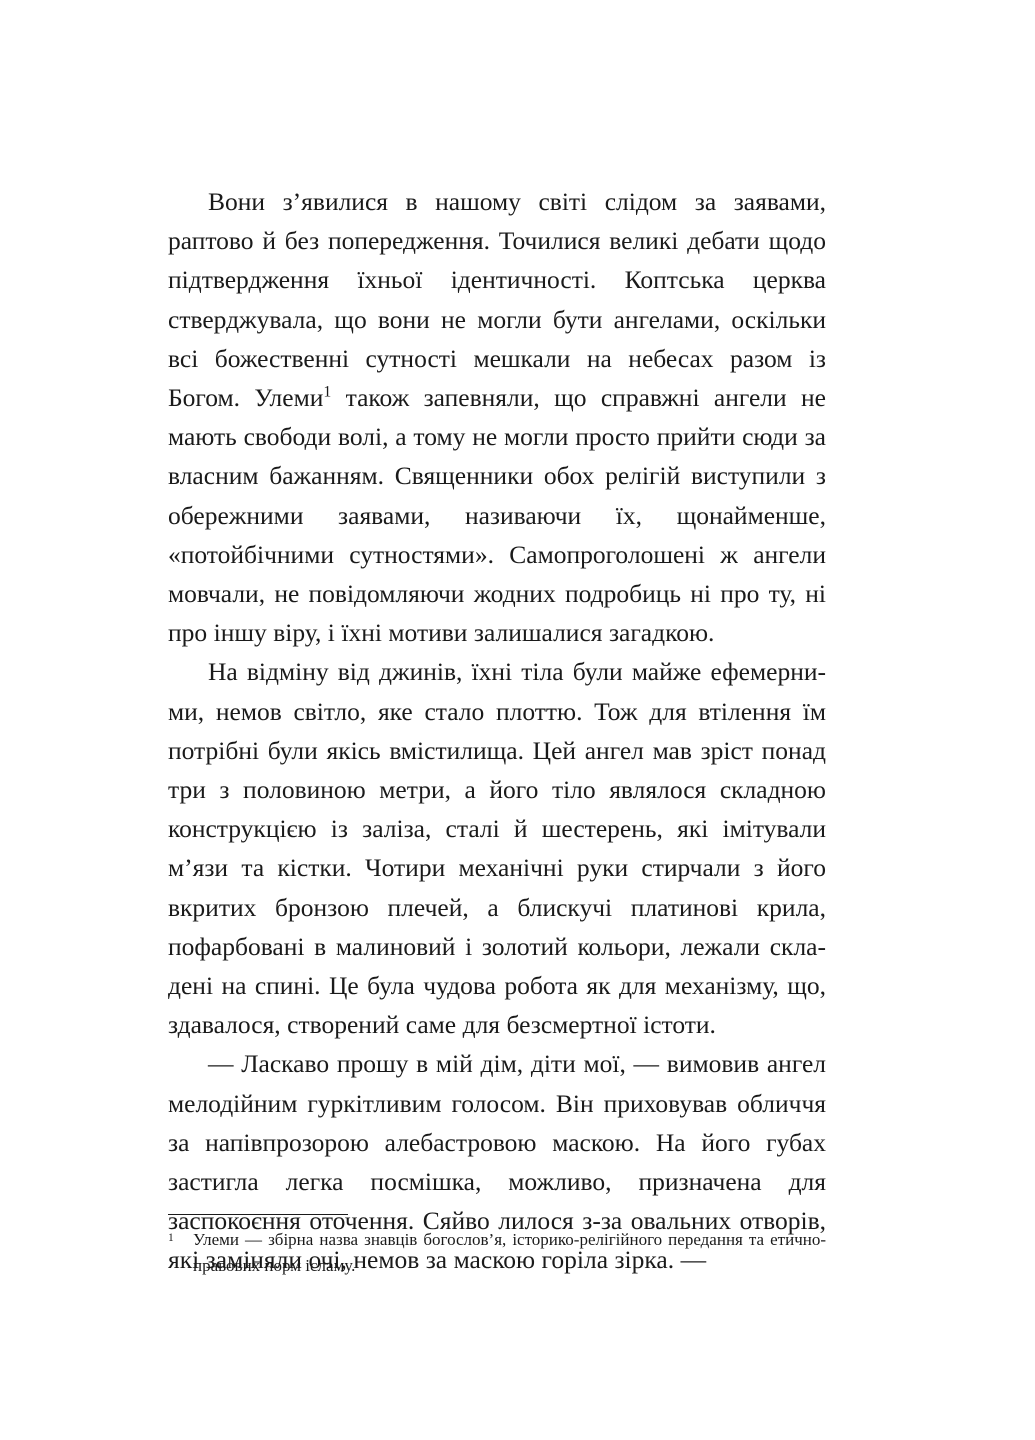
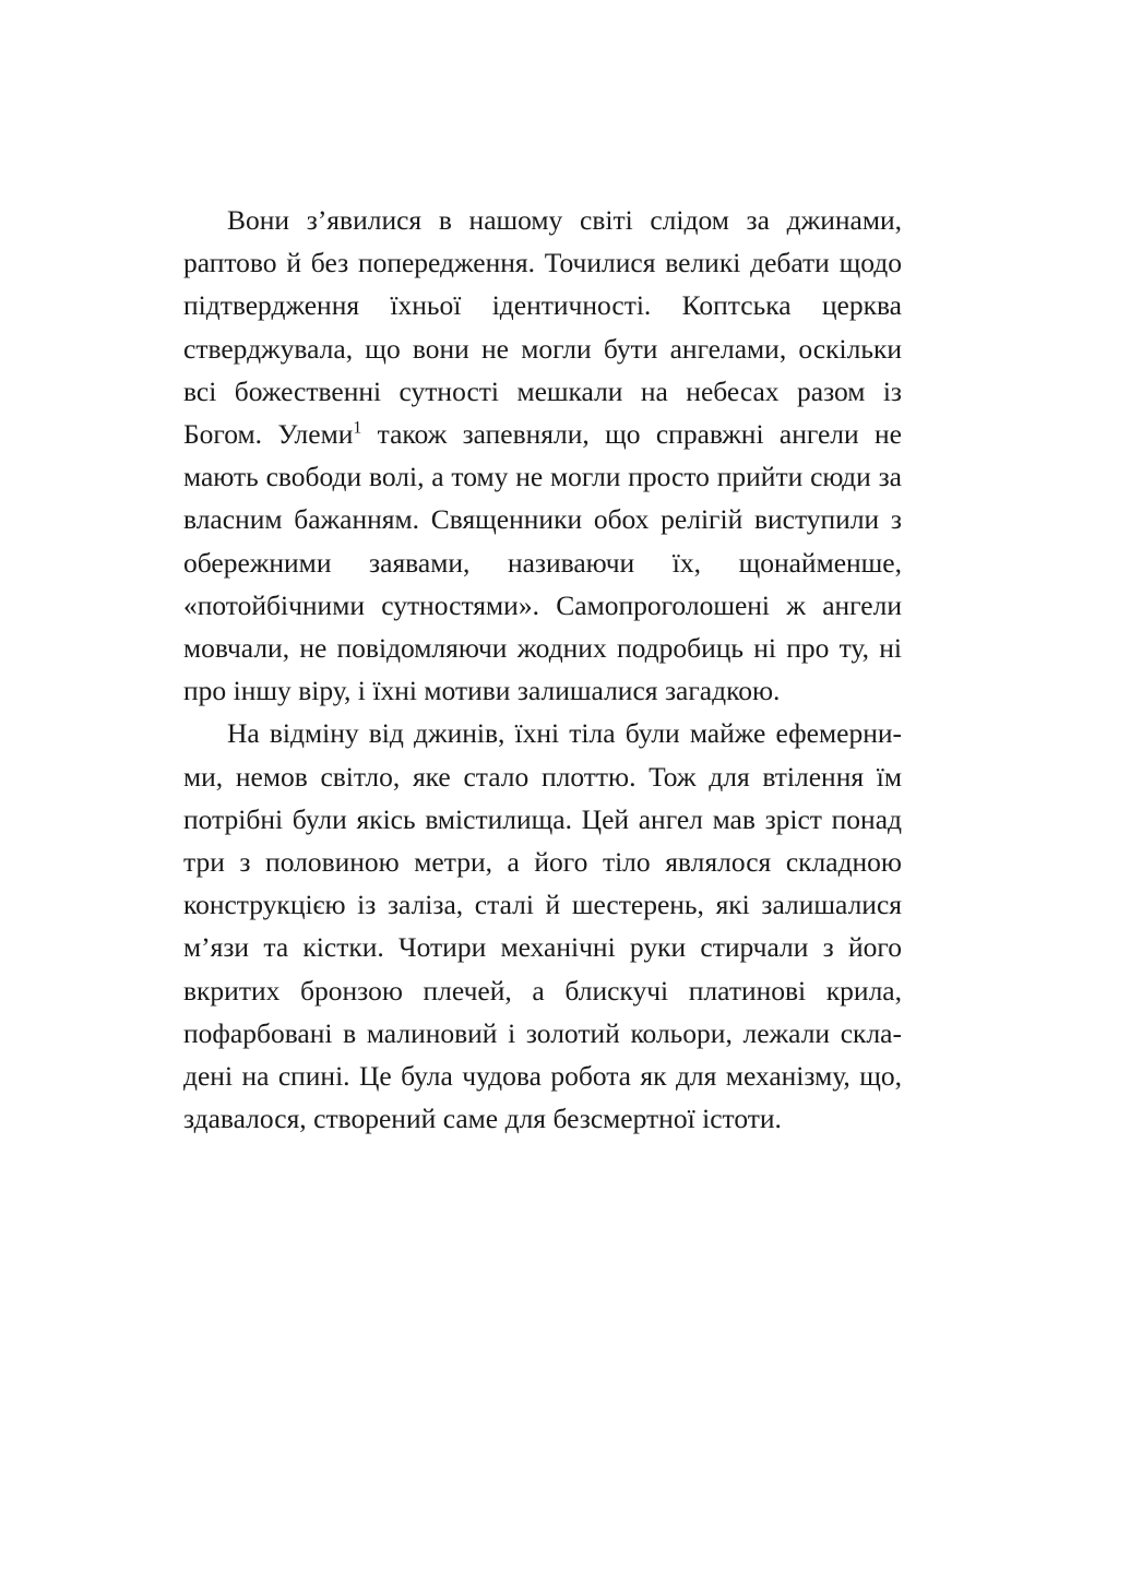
- Вони з’явилися в нашому світі слідом за заявами, раптово й без попередження. Точилися великі дебати щодо підтвердження їхньої ідентичності. Коптська церква стверджувала, що вони не могли бути ангелами, оскільки всі божественні сутності мешкали на небесах разом із Богом. Улеми1 також запевняли, що справжні ангели не мають свободи волі, а тому не могли просто прийти сюди за власним бажанням. Священники обох релігій висту­пили з обережними заявами, називаючи їх, щонайменше, «потойбічними сутностями». Самопроголошені ж ангели мовчали, не повідомляючи жодних подробиць ні про ту, ні про іншу віру, і їхні мотиви залишалися загадкою.
+ Вони з’явилися в нашому світі слідом за джинами, раптово й без попередження. Точилися великі дебати щодо підтвердження їхньої ідентичності. Коптська церква стверджувала, що вони не могли бути ангелами, оскільки всі божественні сутності мешкали на небесах разом із Богом. Улеми1 також запевняли, що справжні ангели не мають свободи волі, а тому не могли просто прийти сюди за власним бажанням. Священники обох релігій висту­пили з обережними заявами, називаючи їх, щонайменше, «потойбічними сутностями». Самопроголошені ж ангели мовчали, не повідомляючи жодних подробиць ні про ту, ні про іншу віру, і їхні мотиви залишалися загадкою.
- На відміну від джинів, їхні тіла були майже ефемерни­ми, немов світло, яке стало плоттю. Тож для втілення їм потрібні були якісь вмістилища. Цей ангел мав зріст понад три з половиною метри, а його тіло являлося складною конструкцією із заліза, сталі й шестерень, які імітували м’язи та кістки. Чотири механічні руки стирчали з його вкритих бронзою плечей, а блискучі платинові крила, пофарбовані в малиновий і золотий кольори, лежали скла­дені на спині. Це була чудова робота як для механізму, що, здавалося, створений саме для безсмертної істоти.
+ На відміну від джинів, їхні тіла були майже ефемерни­ми, немов світло, яке стало плоттю. Тож для втілення їм потрібні були якісь вмістилища. Цей ангел мав зріст понад три з половиною метри, а його тіло являлося складною конструкцією із заліза, сталі й шестерень, які залишалися м’язи та кістки. Чотири механічні руки стирчали з його вкритих бронзою плечей, а блискучі платинові крила, пофарбовані в малиновий і золотий кольори, лежали скла­дені на спині. Це була чудова робота як для механізму, що, здавалося, створений саме для безсмертної істоти.
- — Ласкаво прошу в мій дім, діти мої, — вимовив ангел мелодійним гуркітливим голосом. Він приховував облич­чя за напівпрозорою алебастровою маскою. На його губах застигла легка посмішка, можливо, призначена для заспокоєння оточення. Сяйво лилося з-за овальних отворів, які заміняли очі, немов за маскою горіла зірка. —
- 1
- Улеми — збірна назва знавців богослов’я, історико-релігійного пере­дання та етично-правових норм ісламу.
